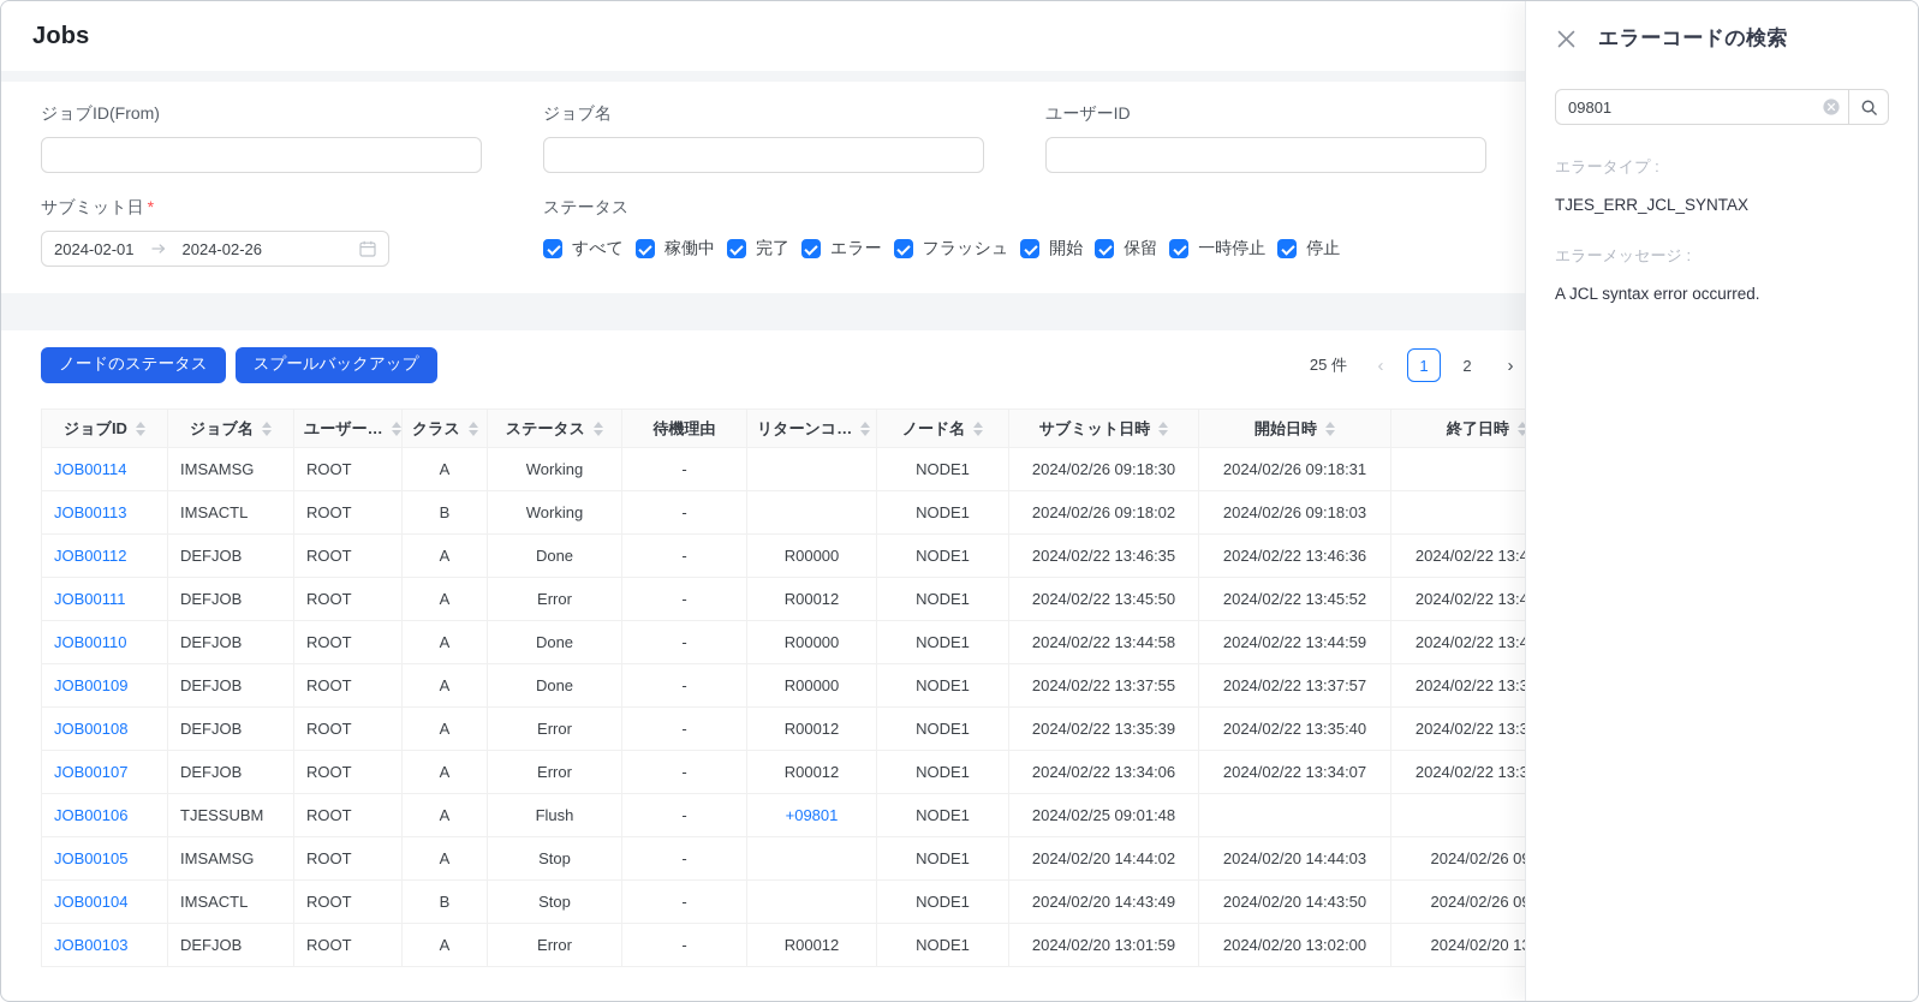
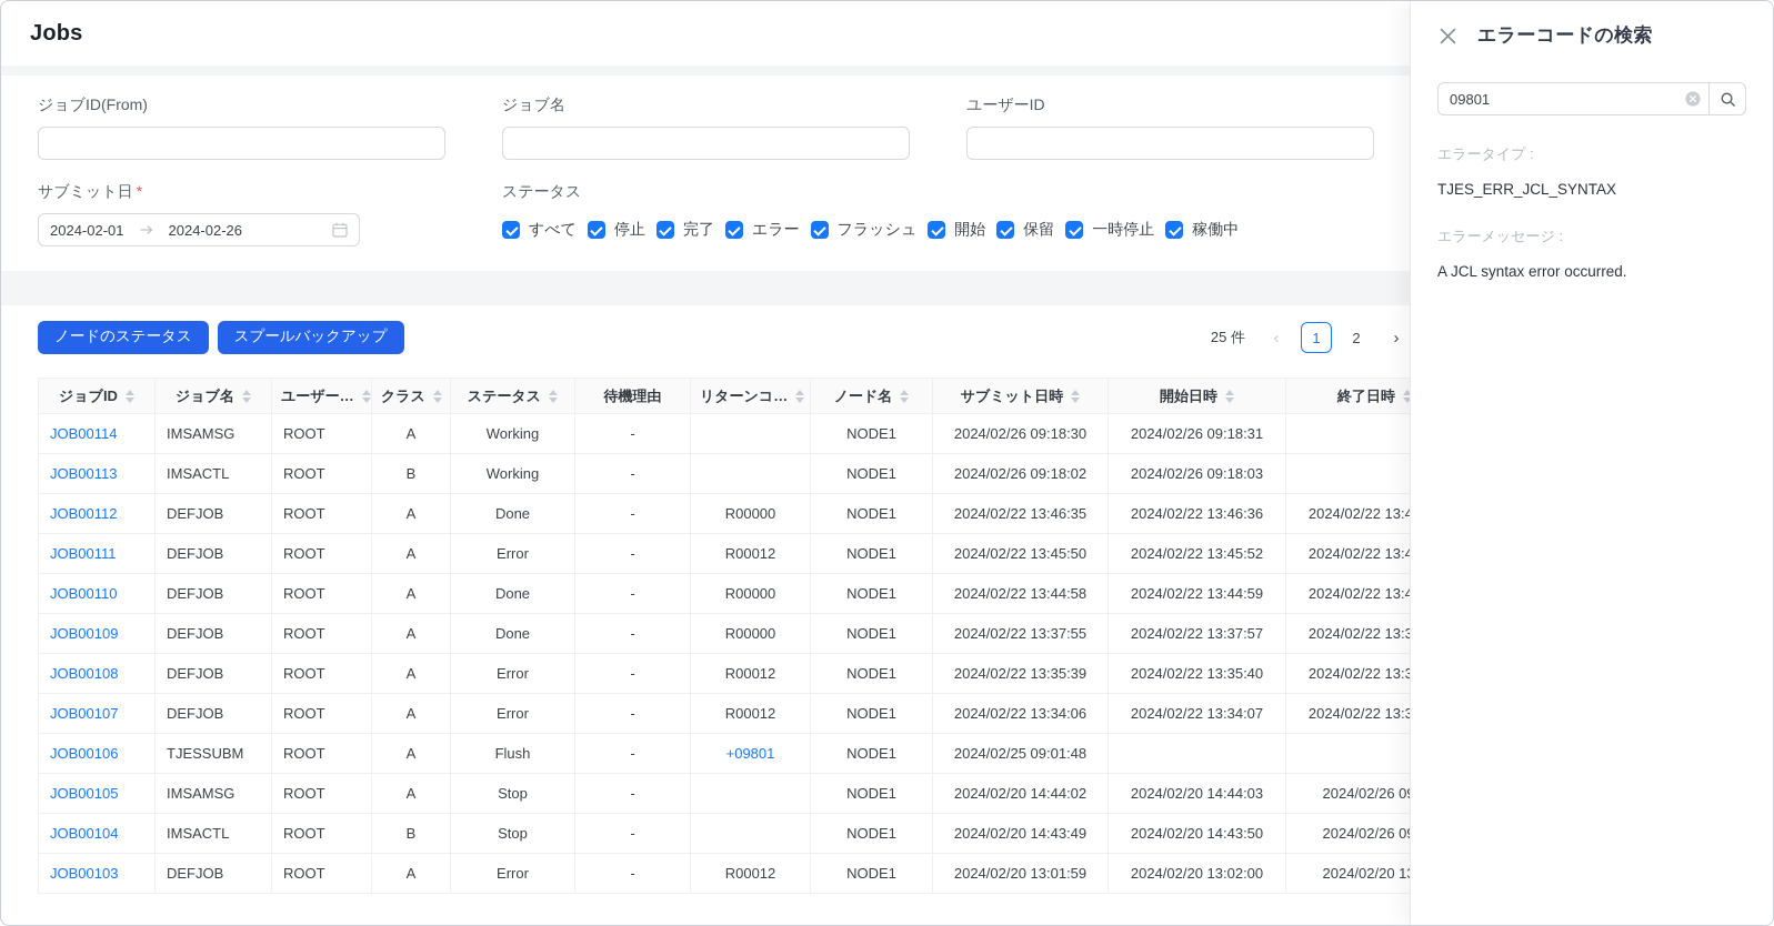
  Jobs
  ジョブID(From)
  ジョブ名
  ユーザーID
  サブミット日 *
  2024-02-01
  2024-02-26
  ステータス
  すべて
- 稼働中
+ 停止
  完了
  エラー
  フラッシュ
  開始
  保留
  一時停止
- 停止
+ 稼働中
  ノードのステータス
  スプールバックアップ
  25 件
  ‹
  1
  2
  ›
  ジョブID	ジョブ名	ユーザー…	クラス	ステータス	待機理由	リターンコ…	ノード名	サブミット日時	開始日時	終了日時
  JOB00114	IMSAMSG	ROOT	A	Working	-		NODE1	2024/02/26 09:18:30	2024/02/26 09:18:31
  JOB00113	IMSACTL	ROOT	B	Working	-		NODE1	2024/02/26 09:18:02	2024/02/26 09:18:03
  JOB00112	DEFJOB	ROOT	A	Done	-	R00000	NODE1	2024/02/22 13:46:35	2024/02/22 13:46:36	2024/02/22 13:
  JOB00111	DEFJOB	ROOT	A	Error	-	R00012	NODE1	2024/02/22 13:45:50	2024/02/22 13:45:52	2024/02/22 13:
  JOB00110	DEFJOB	ROOT	A	Done	-	R00000	NODE1	2024/02/22 13:44:58	2024/02/22 13:44:59	2024/02/22 13:
  JOB00109	DEFJOB	ROOT	A	Done	-	R00000	NODE1	2024/02/22 13:37:55	2024/02/22 13:37:57	2024/02/22 13:
  JOB00108	DEFJOB	ROOT	A	Error	-	R00012	NODE1	2024/02/22 13:35:39	2024/02/22 13:35:40	2024/02/22 13:
  JOB00107	DEFJOB	ROOT	A	Error	-	R00012	NODE1	2024/02/22 13:34:06	2024/02/22 13:34:07	2024/02/22 13:
  JOB00106	TJESSUBM	ROOT	A	Flush	-	+09801	NODE1	2024/02/25 09:01:48
  JOB00105	IMSAMSG	ROOT	A	Stop	-		NODE1	2024/02/20 14:44:02	2024/02/20 14:44:03	2024/02/26 0
  JOB00104	IMSACTL	ROOT	B	Stop	-		NODE1	2024/02/20 14:43:49	2024/02/20 14:43:50	2024/02/26 0
  JOB00103	DEFJOB	ROOT	A	Error	-	R00012	NODE1	2024/02/20 13:01:59	2024/02/20 13:02:00	2024/02/20 1
  エラーコードの検索
  09801
  エラータイプ :
  TJES_ERR_JCL_SYNTAX
  エラーメッセージ :
  A JCL syntax error occurred.
